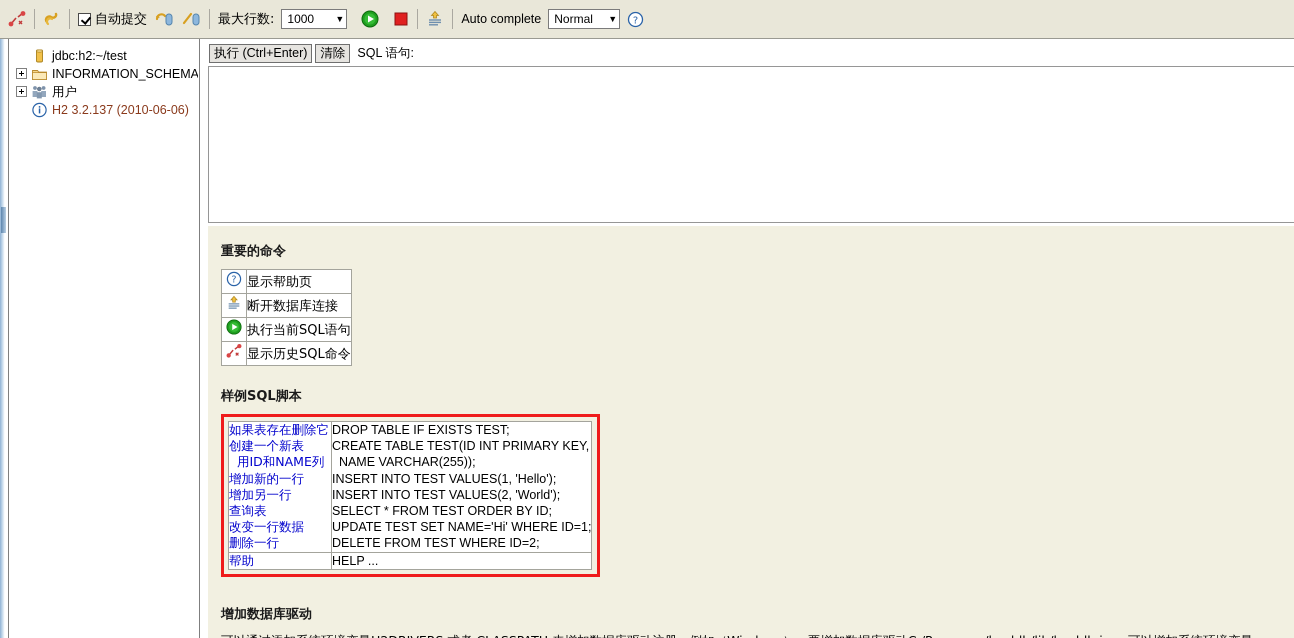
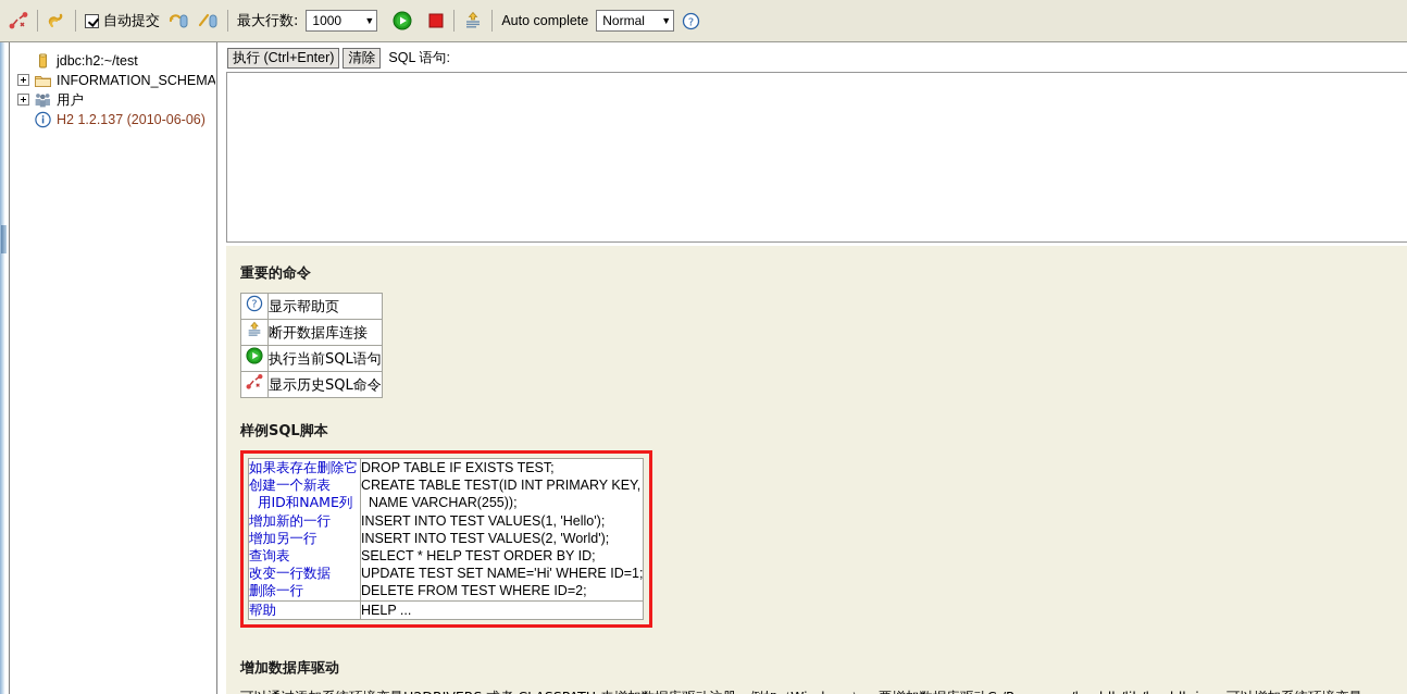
  自动提交
  最大行数:
  1000
  ▼
  Auto complete
  Normal
  ▼
  ?
  jdbc:h2:~/test
  INFORMATION_SCHEMA
  用户
- H2 3.2.137 (2010-06-06)
+ H2 1.2.137 (2010-06-06)
  执行 (Ctrl+Enter)
  清除
  SQL 语句:
  重要的命令
  ?	显示帮助页
  	断开数据库连接
  	执行当前SQL语句
  	显示历史SQL命令
  样例SQL脚本
- 如果表存在删除它 创建一个新表 用ID和NAME列 增加新的一行 增加另一行 查询表 改变一行数据 删除一行	DROP TABLE IF EXISTS TEST; CREATE TABLE TEST(ID INT PRIMARY KEY, NAME VARCHAR(255)); INSERT INTO TEST VALUES(1, 'Hello'); INSERT INTO TEST VALUES(2, 'World'); SELECT * FROM TEST ORDER BY ID; UPDATE TEST SET NAME='Hi' WHERE ID=1; DELETE FROM TEST WHERE ID=2;
+ 如果表存在删除它 创建一个新表 用ID和NAME列 增加新的一行 增加另一行 查询表 改变一行数据 删除一行	DROP TABLE IF EXISTS TEST; CREATE TABLE TEST(ID INT PRIMARY KEY, NAME VARCHAR(255)); INSERT INTO TEST VALUES(1, 'Hello'); INSERT INTO TEST VALUES(2, 'World'); SELECT * HELP TEST ORDER BY ID; UPDATE TEST SET NAME='Hi' WHERE ID=1; DELETE FROM TEST WHERE ID=2;
  帮助	HELP ...
  增加数据库驱动
